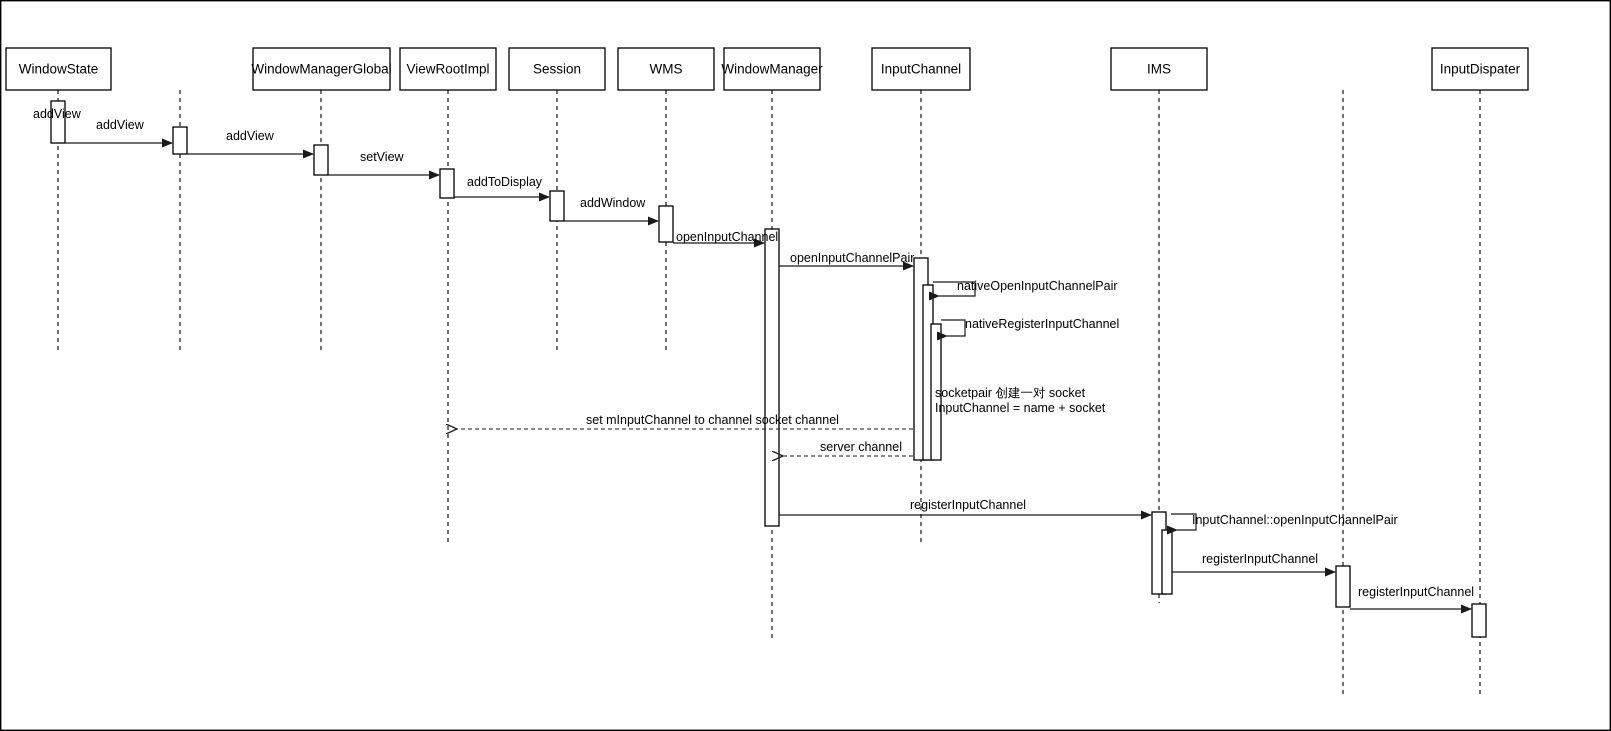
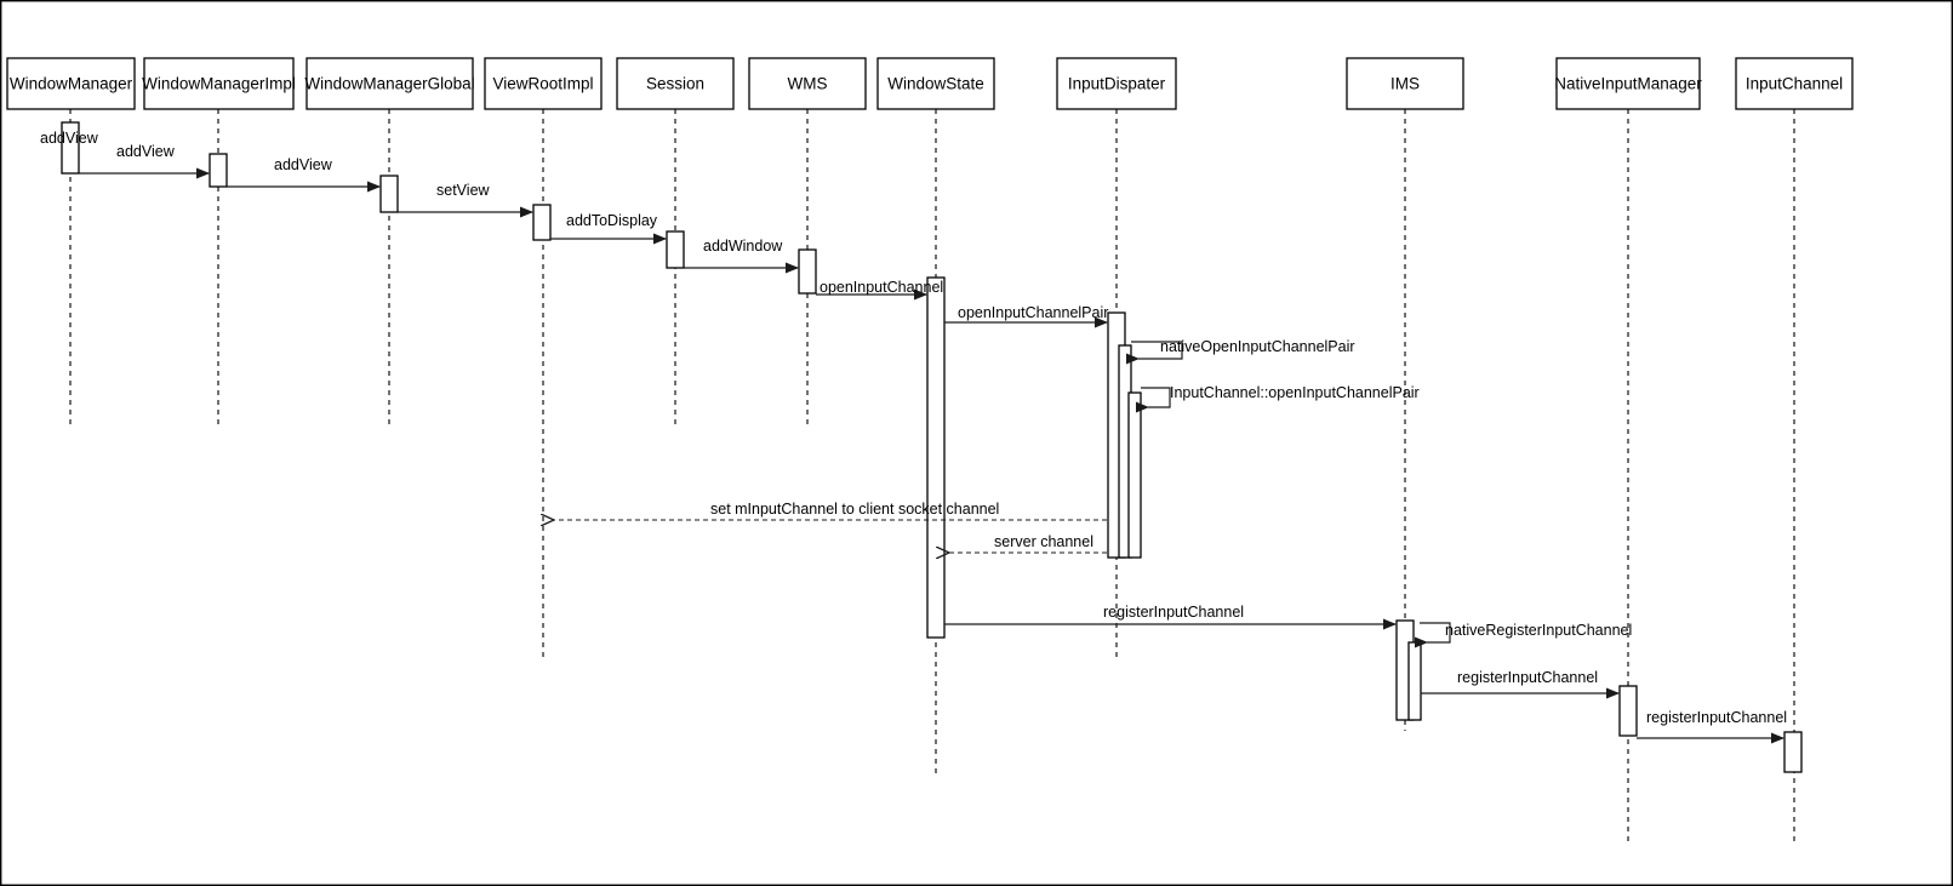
- WindowState
+ WindowManager
+ WindowManagerImpl
  WindowManagerGlobal
  ViewRootImpl
  Session
  WMS
- WindowManager
+ WindowState
- InputChannel
+ InputDispater
  IMS
+ NativeInputManager
- InputDispater
+ InputChannel
  addView
  addView
  addView
  setView
  addToDisplay
  addWindow
  openInputChannel
  openInputChannelPair
  nativeOpenInputChannelPair
- nativeRegisterInputChannel
+ InputChannel::openInputChannelPair
- set mInputChannel to channel socket channel
+ set mInputChannel to client socket channel
  server channel
  registerInputChannel
- InputChannel::openInputChannelPair
+ nativeRegisterInputChannel
  registerInputChannel
  registerInputChannel
- socketpair 创建一对 socket
- InputChannel = name + socket
